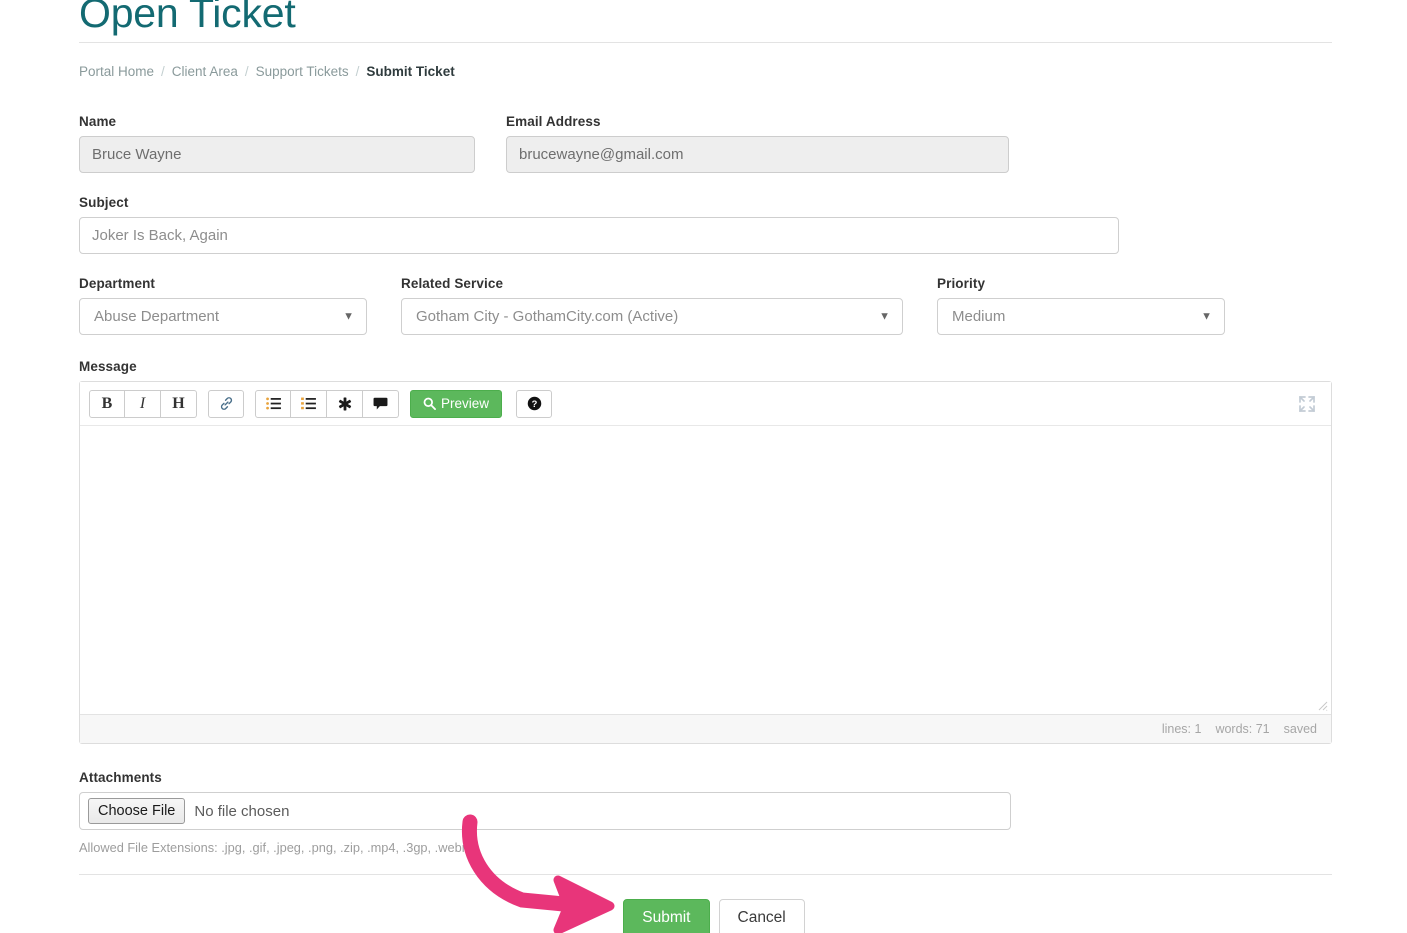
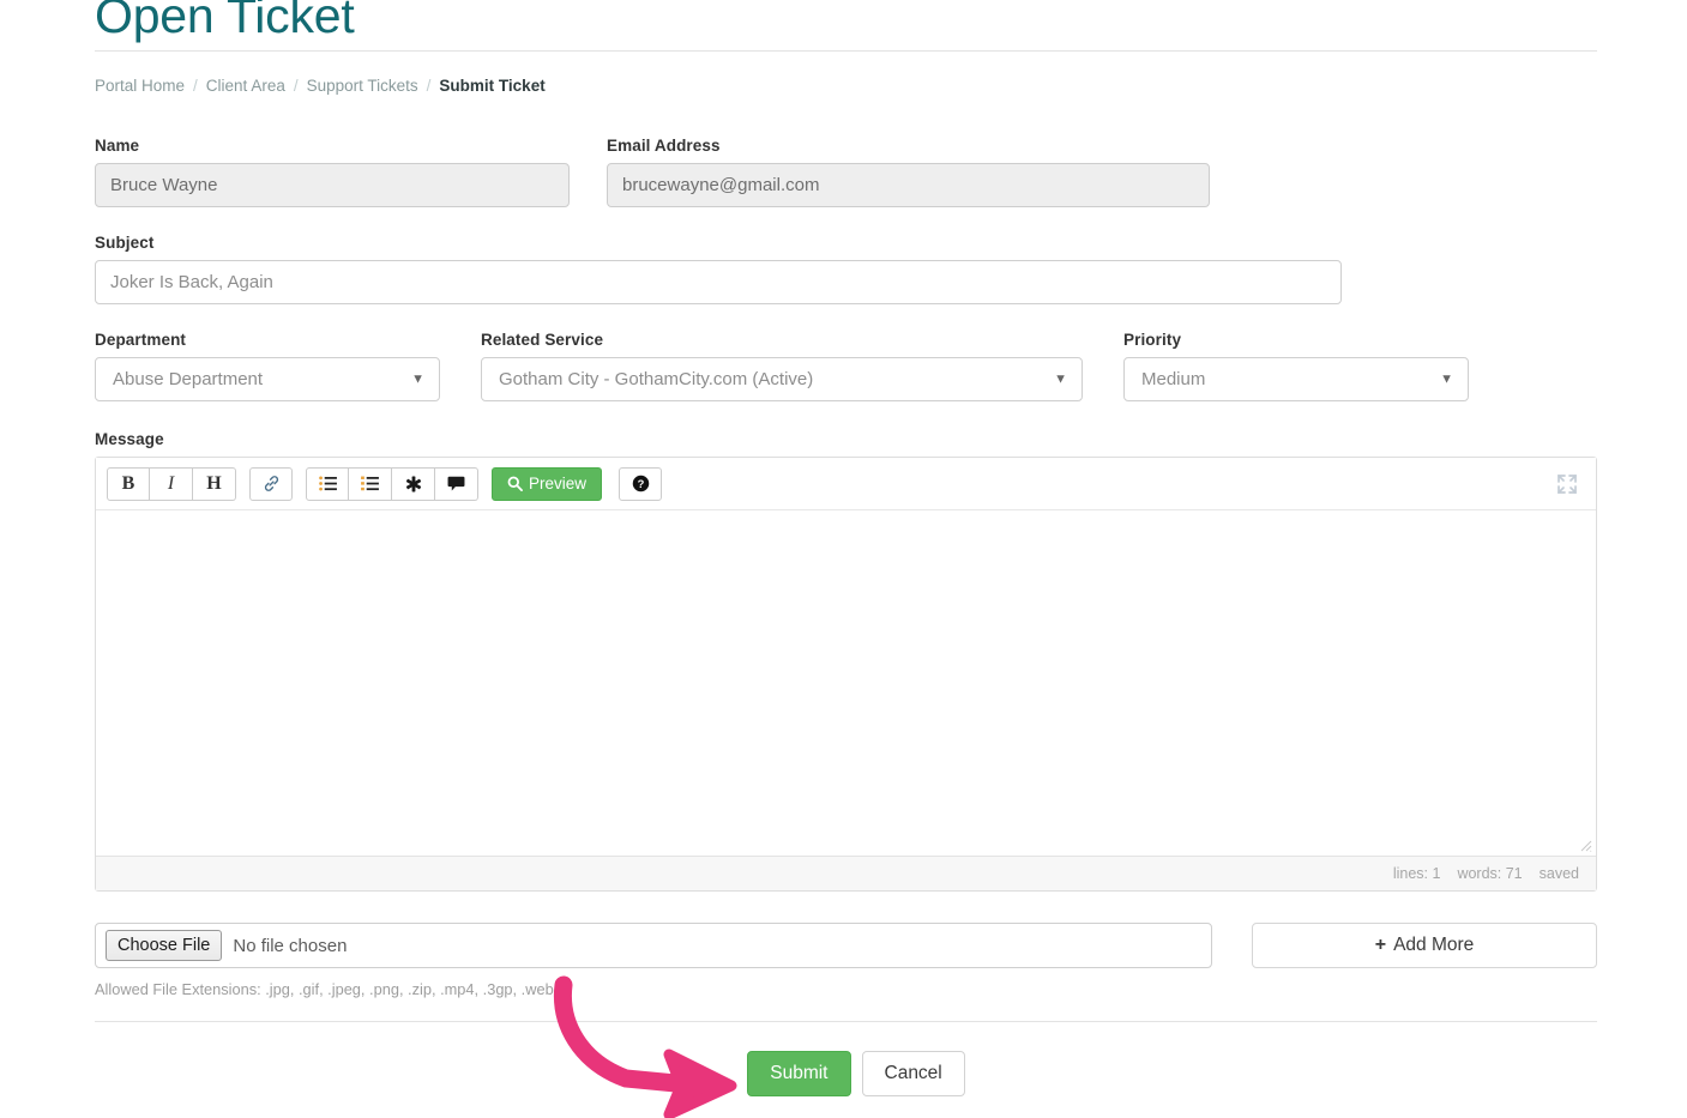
  Open Ticket
  Portal Home / Client Area / Support Tickets / Submit Ticket
  Name
  Bruce Wayne
  Email Address
  brucewayne@gmail.com
  Subject
  Joker Is Back, Again
  Department
  Abuse Department
  ▼
  Related Service
  Gotham City - GothamCity.com (Active)
  ▼
  Priority
  Medium
  ▼
  Message
  B
  I
  H
  Preview
  ?
  lines: 1
  words: 71
  saved
- Attachments
  Choose File
  No file chosen
+ +
+ Add More
  Allowed File Extensions: .jpg, .gif, .jpeg, .png, .zip, .mp4, .3gp, .web
  Submit
  Cancel
